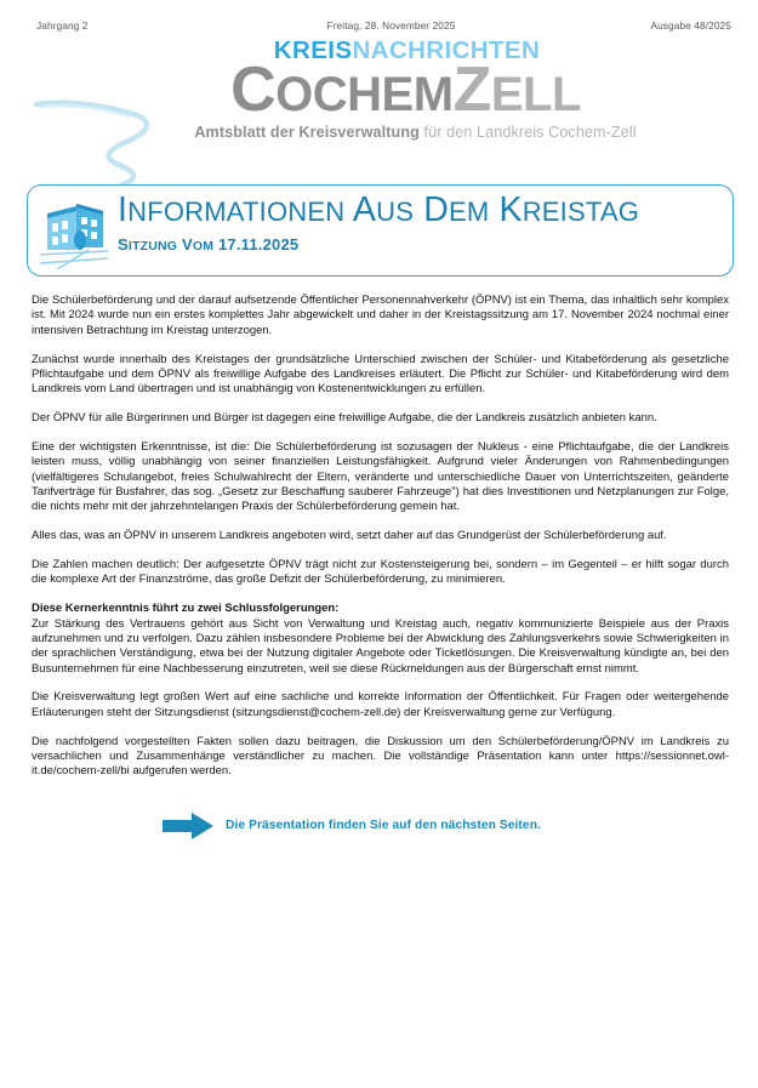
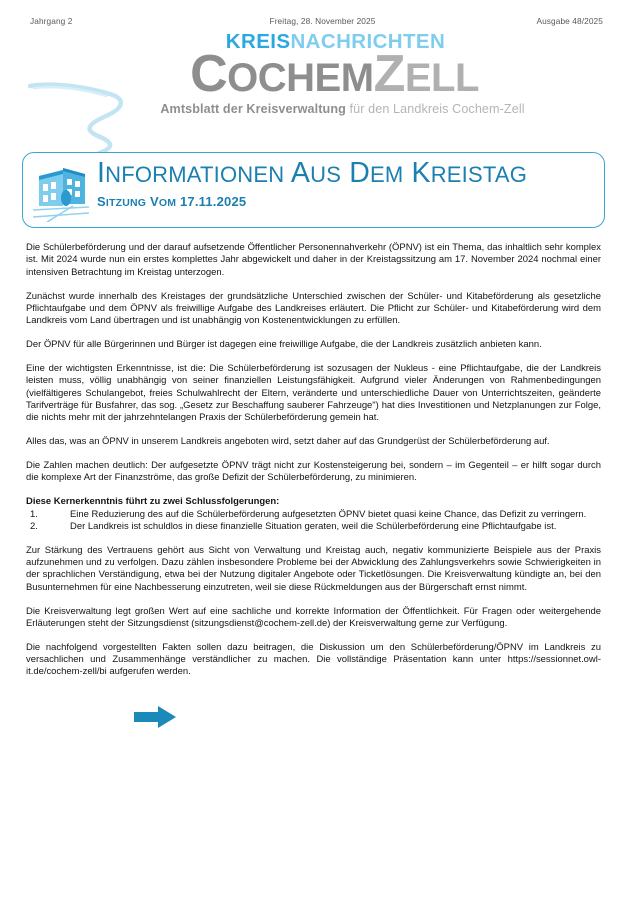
  Jahrgang 2
  Freitag, 28. November 2025
  Ausgabe 48/2025
  KREISNACHRICHTEN
  COCHEMZELL
  Amtsblatt der Kreisverwaltung für den Landkreis Cochem-Zell
  INFORMATIONEN AUS DEM KREISTAG
  SITZUNG VOM 17.11.2025
  Die Schülerbeförderung und der darauf aufsetzende Öffentlicher Personennahverkehr (ÖPNV) ist ein Thema, das inhaltlich sehr komplex ist. Mit 2024 wurde nun ein erstes komplettes Jahr abgewickelt und daher in der Kreistagssitzung am 17. November 2024 nochmal einer intensiven Betrachtung im Kreistag unterzogen.
  Zunächst wurde innerhalb des Kreistages der grundsätzliche Unterschied zwischen der Schüler- und Kitabeförderung als gesetzliche Pflichtaufgabe und dem ÖPNV als freiwillige Aufgabe des Landkreises erläutert. Die Pflicht zur Schüler- und Kitabeförderung wird dem Landkreis vom Land übertragen und ist unabhängig von Kostenentwicklungen zu erfüllen.
  Der ÖPNV für alle Bürgerinnen und Bürger ist dagegen eine freiwillige Aufgabe, die der Landkreis zusätzlich anbieten kann.
  Eine der wichtigsten Erkenntnisse, ist die: Die Schülerbeförderung ist sozusagen der Nukleus - eine Pflichtaufgabe, die der Landkreis leisten muss, völlig unabhängig von seiner finanziellen Leistungsfähigkeit. Aufgrund vieler Änderungen von Rahmenbedingungen (vielfältigeres Schulangebot, freies Schulwahlrecht der Eltern, veränderte und unterschiedliche Dauer von Unterrichtszeiten, geänderte Tarifverträge für Busfahrer, das sog. „Gesetz zur Beschaffung sauberer Fahrzeuge") hat dies Investitionen und Netzplanungen zur Folge, die nichts mehr mit der jahrzehntelangen Praxis der Schülerbeförderung gemein hat.
  Alles das, was an ÖPNV in unserem Landkreis angeboten wird, setzt daher auf das Grundgerüst der Schülerbeförderung auf.
  Die Zahlen machen deutlich: Der aufgesetzte ÖPNV trägt nicht zur Kostensteigerung bei, sondern – im Gegenteil – er hilft sogar durch die komplexe Art der Finanzströme, das große Defizit der Schülerbeförderung, zu minimieren.
  Diese Kernerkenntnis führt zu zwei Schlussfolgerungen:
+ 1.
+ Eine Reduzierung des auf die Schülerbeförderung aufgesetzten ÖPNV bietet quasi keine Chance, das Defizit zu verringern.
+ 2.
+ Der Landkreis ist schuldlos in diese finanzielle Situation geraten, weil die Schülerbeförderung eine Pflichtaufgabe ist.
  Zur Stärkung des Vertrauens gehört aus Sicht von Verwaltung und Kreistag auch, negativ kommunizierte Beispiele aus der Praxis aufzunehmen und zu verfolgen. Dazu zählen insbesondere Probleme bei der Abwicklung des Zahlungsverkehrs sowie Schwierigkeiten in der sprachlichen Verständigung, etwa bei der Nutzung digitaler Angebote oder Ticketlösungen. Die Kreisverwaltung kündigte an, bei den Busunternehmen für eine Nachbesserung einzutreten, weil sie diese Rückmeldungen aus der Bürgerschaft ernst nimmt.
  Die Kreisverwaltung legt großen Wert auf eine sachliche und korrekte Information der Öffentlichkeit. Für Fragen oder weitergehende Erläuterungen steht der Sitzungsdienst (sitzungsdienst@cochem-zell.de) der Kreisverwaltung gerne zur Verfügung.
  Die nachfolgend vorgestellten Fakten sollen dazu beitragen, die Diskussion um den Schülerbeförderung/ÖPNV im Landkreis zu versachlichen und Zusammenhänge verständlicher zu machen. Die vollständige Präsentation kann unter https://sessionnet.owl-it.de/cochem-zell/bi aufgerufen werden.
- Die Präsentation finden Sie auf den nächsten Seiten.
